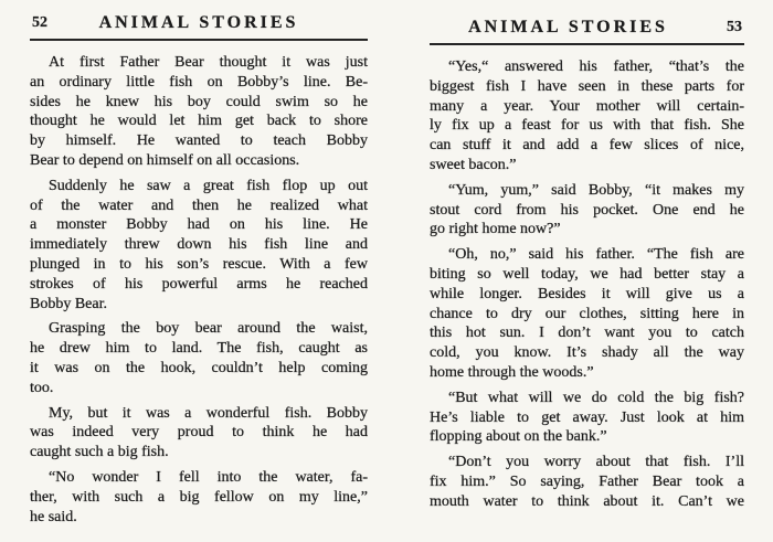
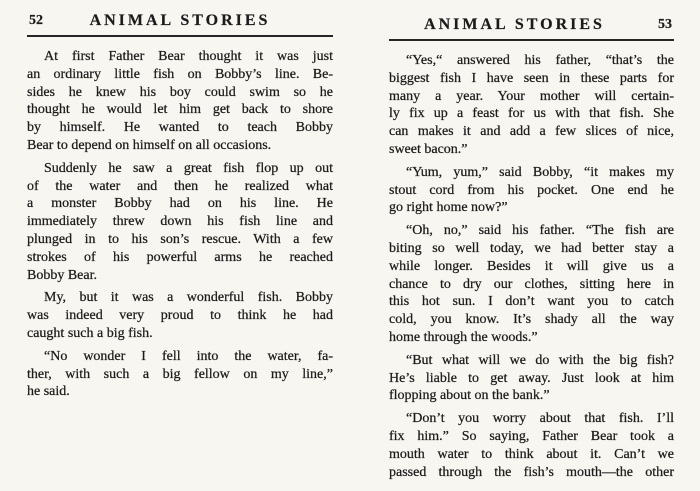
  52
  ANIMAL STORIES
  At first Father Bear thought it was just
  an ordinary little fish on Bobby’s line. Be-
  sides he knew his boy could swim so he
  thought he would let him get back to shore
  by himself. He wanted to teach Bobby
  Bear to depend on himself on all occasions.
  Suddenly he saw a great fish flop up out
  of the water and then he realized what
  a monster Bobby had on his line. He
  immediately threw down his fish line and
  plunged in to his son’s rescue. With a few
  strokes of his powerful arms he reached
  Bobby Bear.
- Grasping the boy bear around the waist,
- he drew him to land. The fish, caught as
- it was on the hook, couldn’t help coming
- too.
  My, but it was a wonderful fish. Bobby
  was indeed very proud to think he had
  caught such a big fish.
  “No wonder I fell into the water, fa-
  ther, with such a big fellow on my line,”
  he said.
  ANIMAL STORIES
  53
  “Yes,“ answered his father, “that’s the
  biggest fish I have seen in these parts for
  many a year. Your mother will certain-
  ly fix up a feast for us with that fish. She
- can stuff it and add a few slices of nice,
+ can makes it and add a few slices of nice,
  sweet bacon.”
  “Yum, yum,” said Bobby, “it makes my
  stout cord from his pocket. One end he
  go right home now?”
  “Oh, no,” said his father. “The fish are
  biting so well today, we had better stay a
  while longer. Besides it will give us a
  chance to dry our clothes, sitting here in
  this hot sun. I don’t want you to catch
  cold, you know. It’s shady all the way
  home through the woods.”
- “But what will we do cold the big fish?
+ “But what will we do with the big fish?
  He’s liable to get away. Just look at him
  flopping about on the bank.”
  “Don’t you worry about that fish. I’ll
  fix him.” So saying, Father Bear took a
  mouth water to think about it. Can’t we
+ passed through the fish’s mouth—the other
